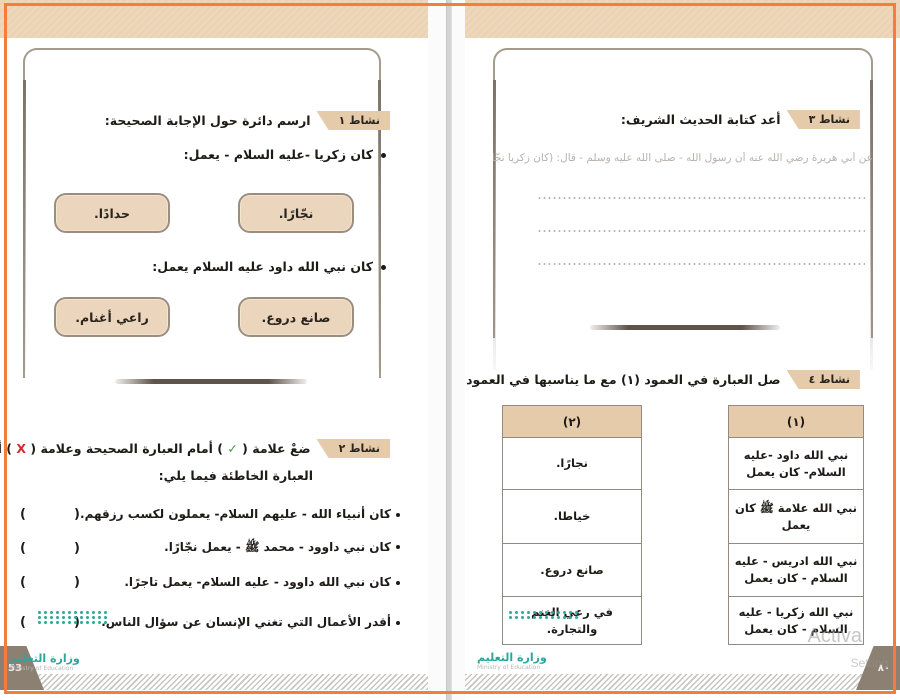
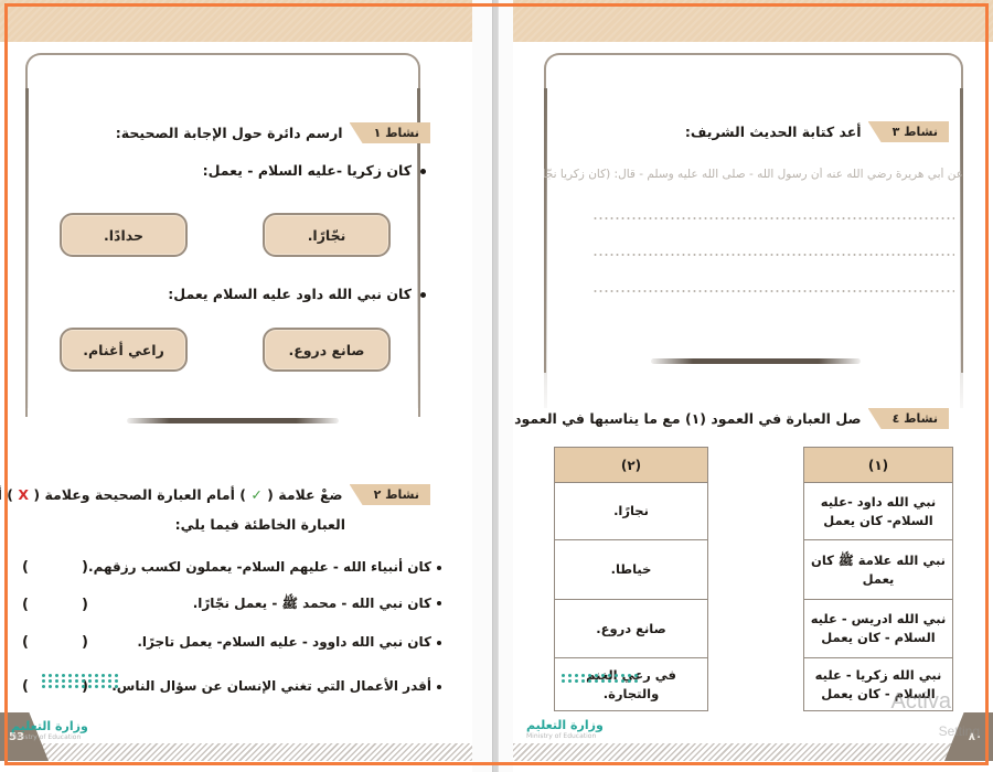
  نشاط ١
  ارسم دائرة حول الإجابة الصحيحة:
  كان زكريا -عليه السلام - يعمل:
  نجّارًا.
  حدادًا.
  كان نبي الله داود عليه السلام يعمل:
  صانع دروع.
  راعي أغنام.
  نشاط ٢
  ضعْ علامة ( ✓ ) أمام العبارة الصحيحة وعلامة ( X )
  العبارة الخاطئة فيما يلي:
  كان أنبياء الله - عليهم السلام- يعملون لكسب رزقهم.
  (
  )
- كان نبي داوود - محمد ﷺ - يعمل نجّارًا.
+ كان نبي الله - محمد ﷺ - يعمل نجّارًا.
  (
  )
  كان نبي الله داوود - عليه السلام- يعمل تاجرًا.
  (
  )
  أقدر الأعمال التي تغني الإنسان عن سؤال الناس
  (
  )
  53
  وزارة التعليم
  نشاط ٣
  أعد كتابة الحديث الشريف:
  عن أبي هريرة رضي الله عنه أن رسول الله - صلى الله عليه وسلم - قال: (كان زكريا نجّا
  نشاط ٤
  صل العبارة في العمود (١) مع ما يناسبها في العمود
  (٢)
  نجارًا.
  خياطا.
  صانع دروع.
  في رعغن والتجارة.
  (١)
  نبي الله داود -عليه السلام- كان يعمل
  نبي الله علامة ﷺ كان يعمل
  نبي الله ادريس - عليه السلام - كان يعمل
  نبي الله زكريا - عليه السلام - كان يعمل
  ٨٠
  وزارة التعليم
  Activa
  Setting
